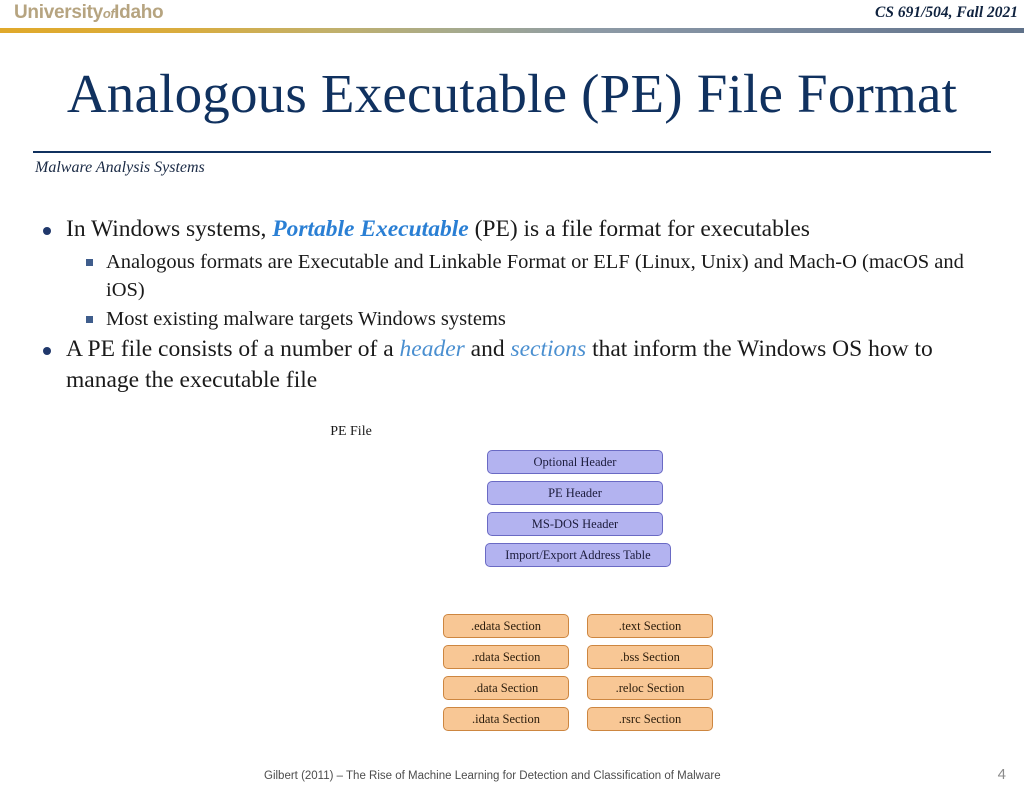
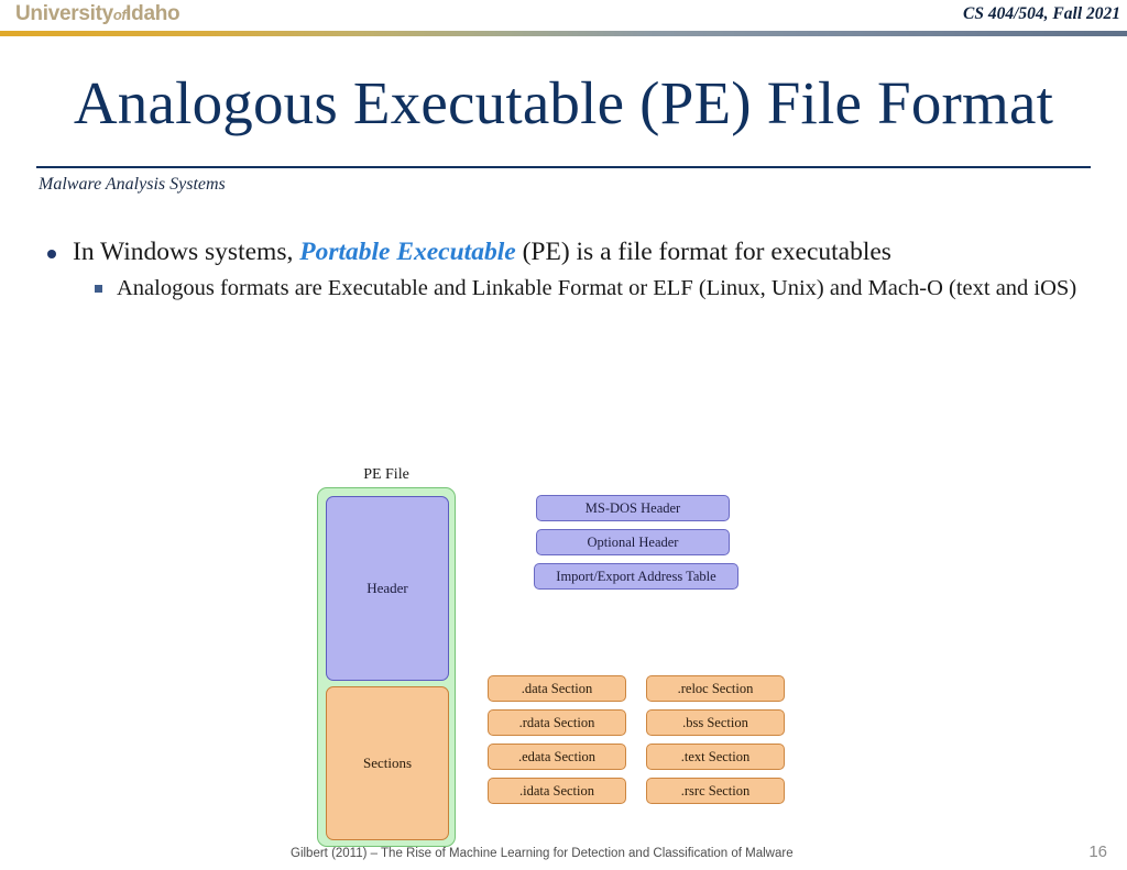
  UniversityofIdaho
- CS 691/504, Fall 2021
+ CS 404/504, Fall 2021
  Analogous Executable (PE) File Format
  Malware Analysis Systems
  In Windows systems, Portable Executable (PE) is a file format for executables
- Analogous formats are Executable and Linkable Format or ELF (Linux, Unix) and Mach-O (macOS and iOS)
+ Analogous formats are Executable and Linkable Format or ELF (Linux, Unix) and Mach-O (text and iOS)
- Most existing malware targets Windows systems
- A PE file consists of a number of a header and sections that inform the Windows OS how to manage the executable file
  PE File
+ Header
+ Sections
- Optional Header
+ MS-DOS Header
- PE Header
- MS-DOS Header
+ Optional Header
  Import/Export Address Table
- .edata Section
+ .data Section
  .rdata Section
- .data Section
+ .edata Section
  .idata Section
- .text Section
+ .reloc Section
  .bss Section
- .reloc Section
+ .text Section
  .rsrc Section
  Gilbert (2011) – The Rise of Machine Learning for Detection and Classification of Malware
- 4
+ 16
